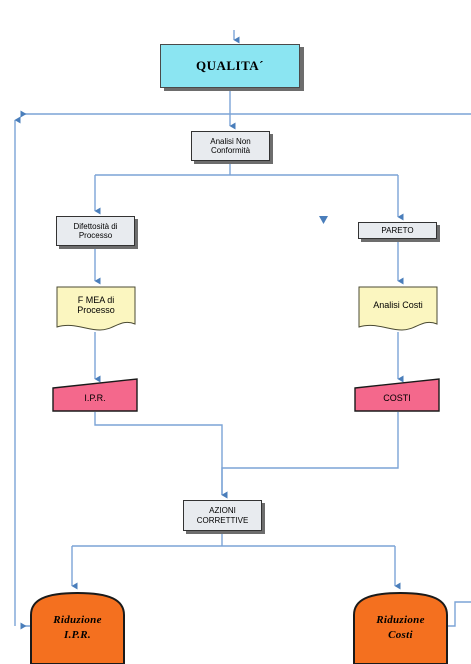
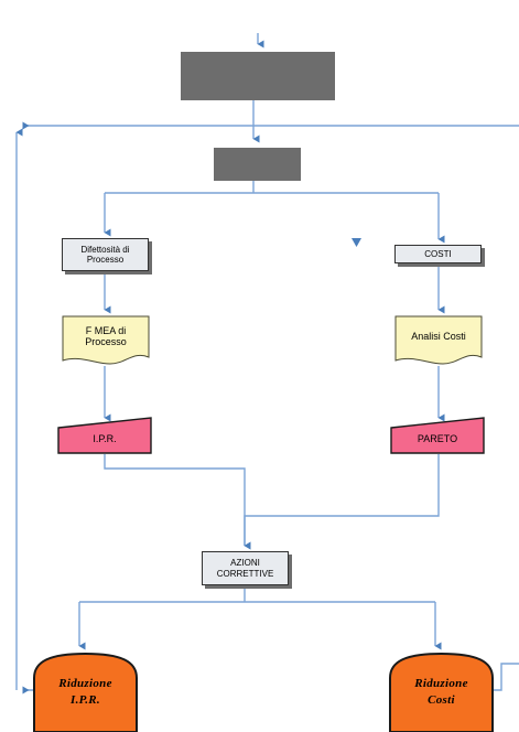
- QUALITA´
- Analisi Non
- Conformità
  Difettosità di
  Processo
- PARETO
+ COSTI
  F MEA di
  Processo
  Analisi Costi
  I.P.R.
- COSTI
+ PARETO
  AZIONI
  CORRETTIVE
  Riduzione
  I.P.R.
  Riduzione
  Costi
